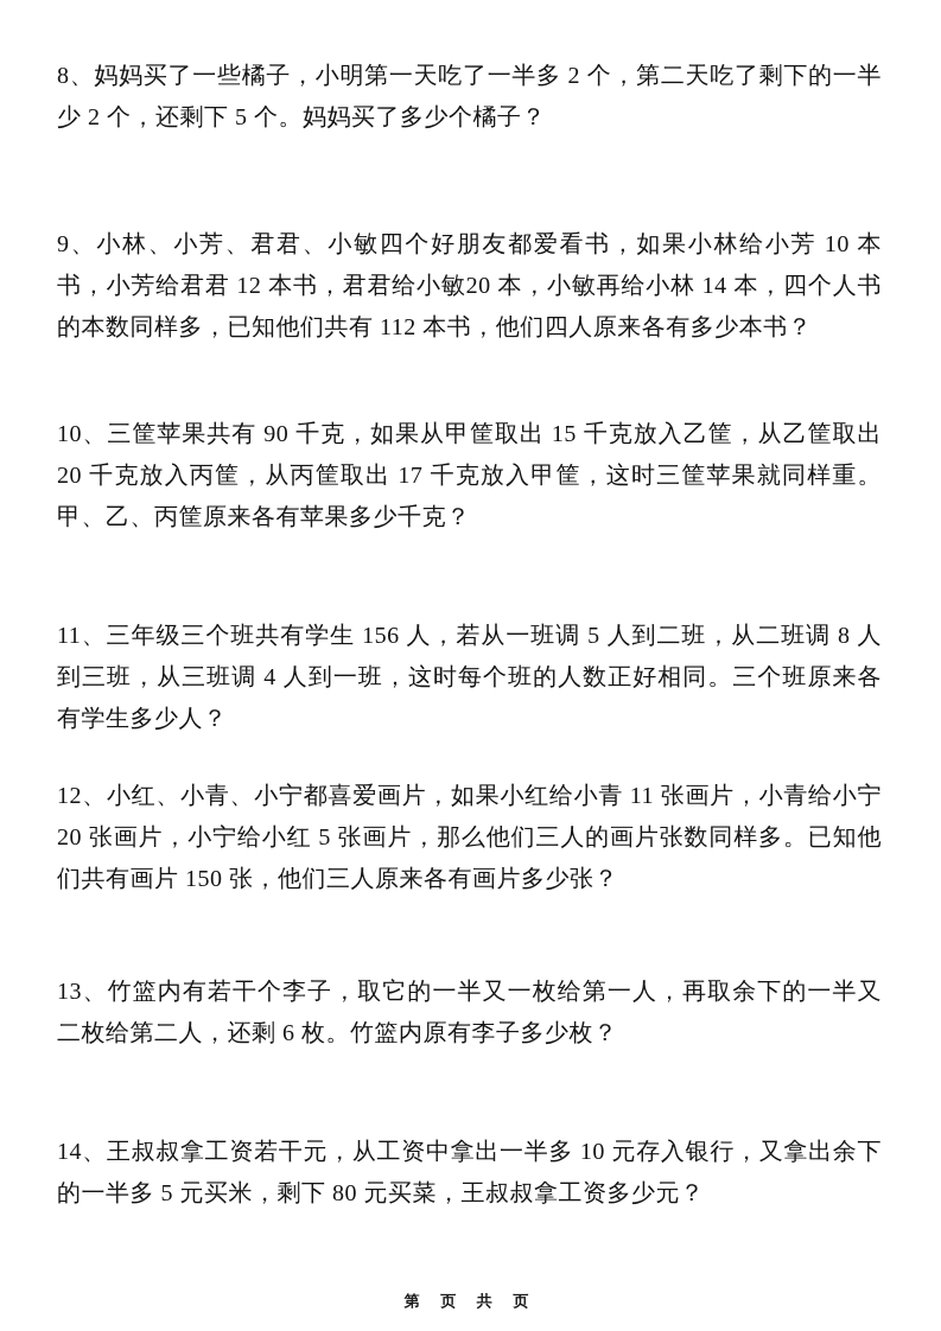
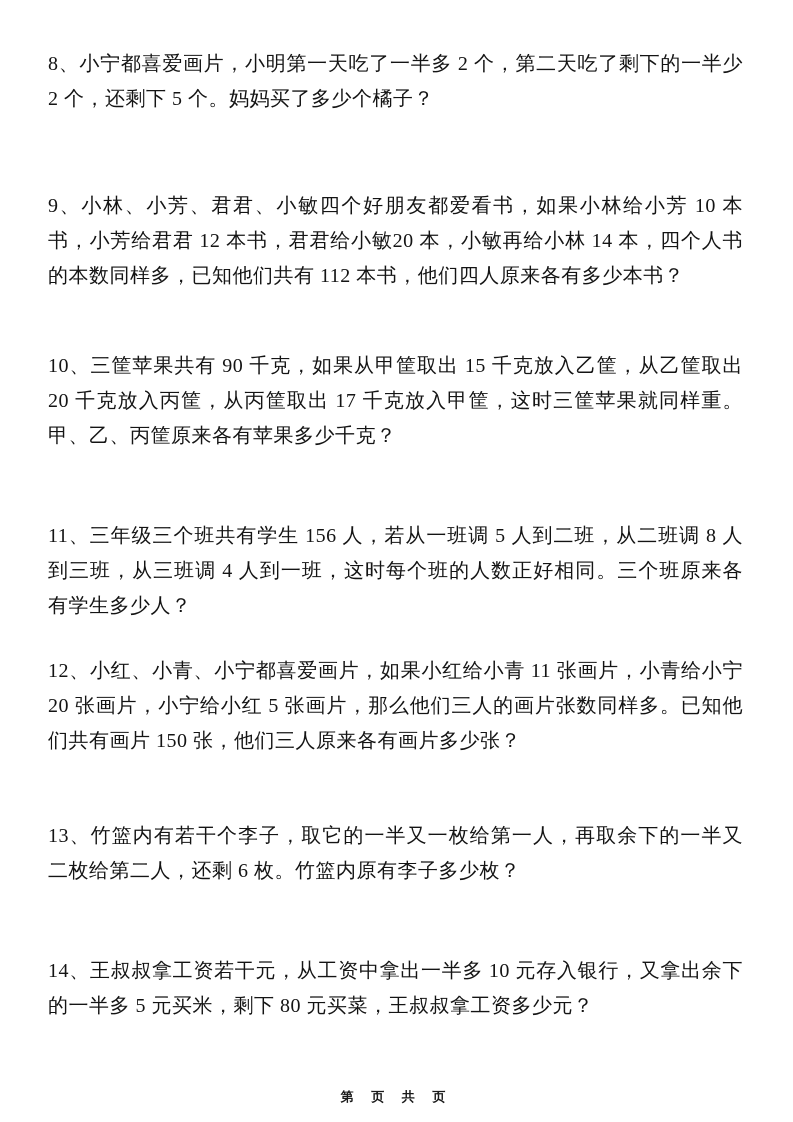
- 8、妈妈买了一些橘子，小明第一天吃了一半多 2 个，第二天吃了剩下的一半少 2 个，还剩下 5 个。妈妈买了多少个橘子？
+ 8、小宁都喜爱画片，小明第一天吃了一半多 2 个，第二天吃了剩下的一半少 2 个，还剩下 5 个。妈妈买了多少个橘子？
  9、小林、小芳、君君、小敏四个好朋友都爱看书，如果小林给小芳 10 本书，小芳给君君 12 本书，君君给小敏20 本，小敏再给小林 14 本，四个人书的本数同样多，已知他们共有 112 本书，他们四人原来各有多少本书？
  10、三筐苹果共有 90 千克，如果从甲筐取出 15 千克放入乙筐，从乙筐取出 20 千克放入丙筐，从丙筐取出 17 千克放入甲筐，这时三筐苹果就同样重。甲、乙、丙筐原来各有苹果多少千克？
  11、三年级三个班共有学生 156 人，若从一班调 5 人到二班，从二班调 8 人到三班，从三班调 4 人到一班，这时每个班的人数正好相同。三个班原来各有学生多少人？
  12、小红、小青、小宁都喜爱画片，如果小红给小青 11 张画片，小青给小宁 20 张画片，小宁给小红 5 张画片，那么他们三人的画片张数同样多。已知他们共有画片 150 张，他们三人原来各有画片多少张？
  13、竹篮内有若干个李子，取它的一半又一枚给第一人，再取余下的一半又二枚给第二人，还剩 6 枚。竹篮内原有李子多少枚？
  14、王叔叔拿工资若干元，从工资中拿出一半多 10 元存入银行，又拿出余下的一半多 5 元买米，剩下 80 元买菜，王叔叔拿工资多少元？
  第 页 共 页
